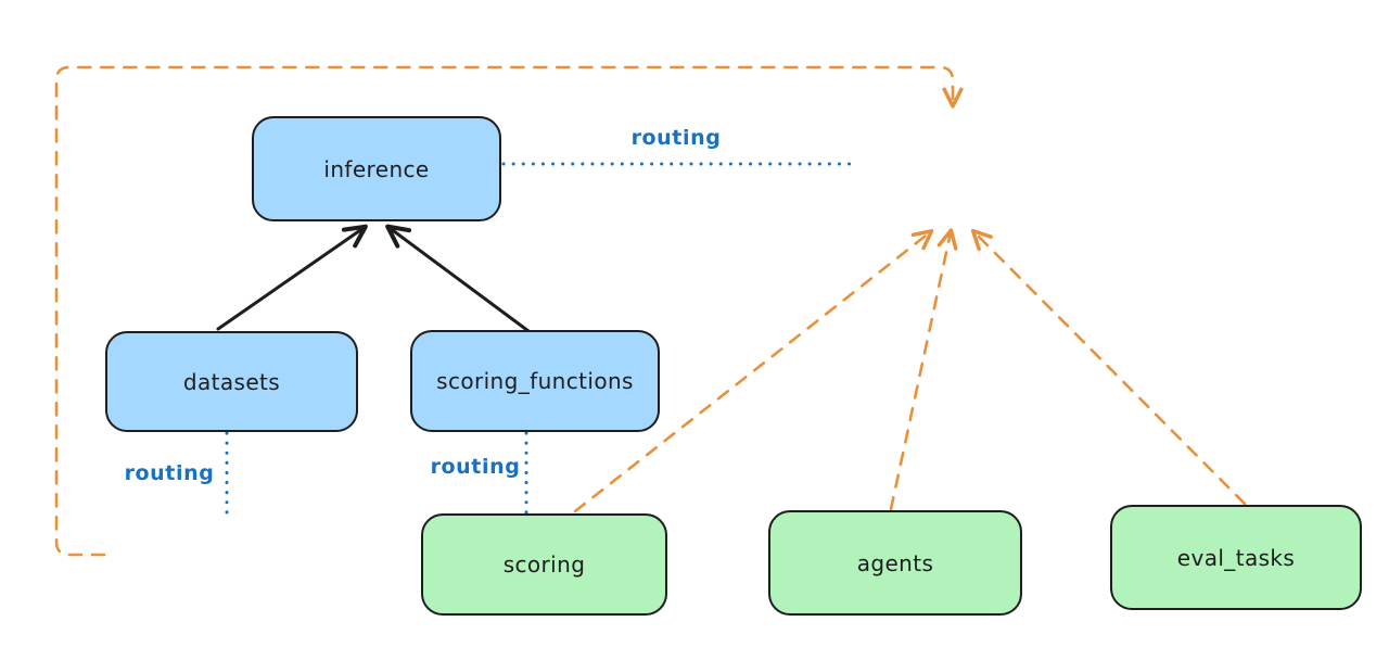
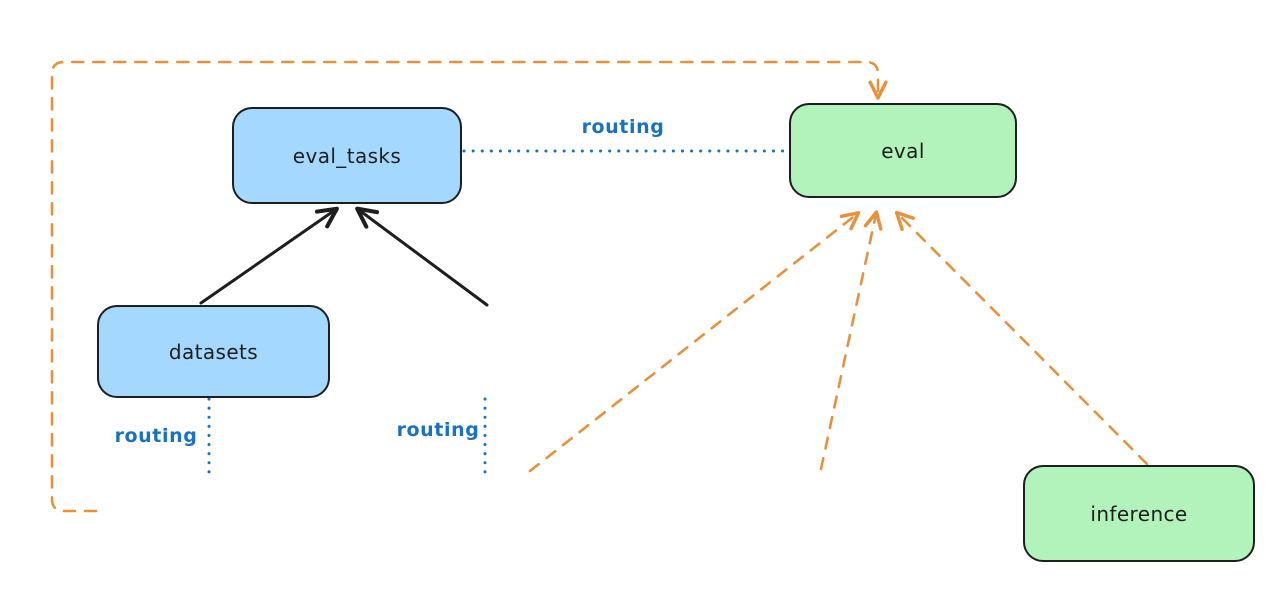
- inference
+ eval_tasks
+ eval
  datasets
- scoring_functions
- scoring
- agents
- eval_tasks
+ inference
  routing
  routing
  routing
